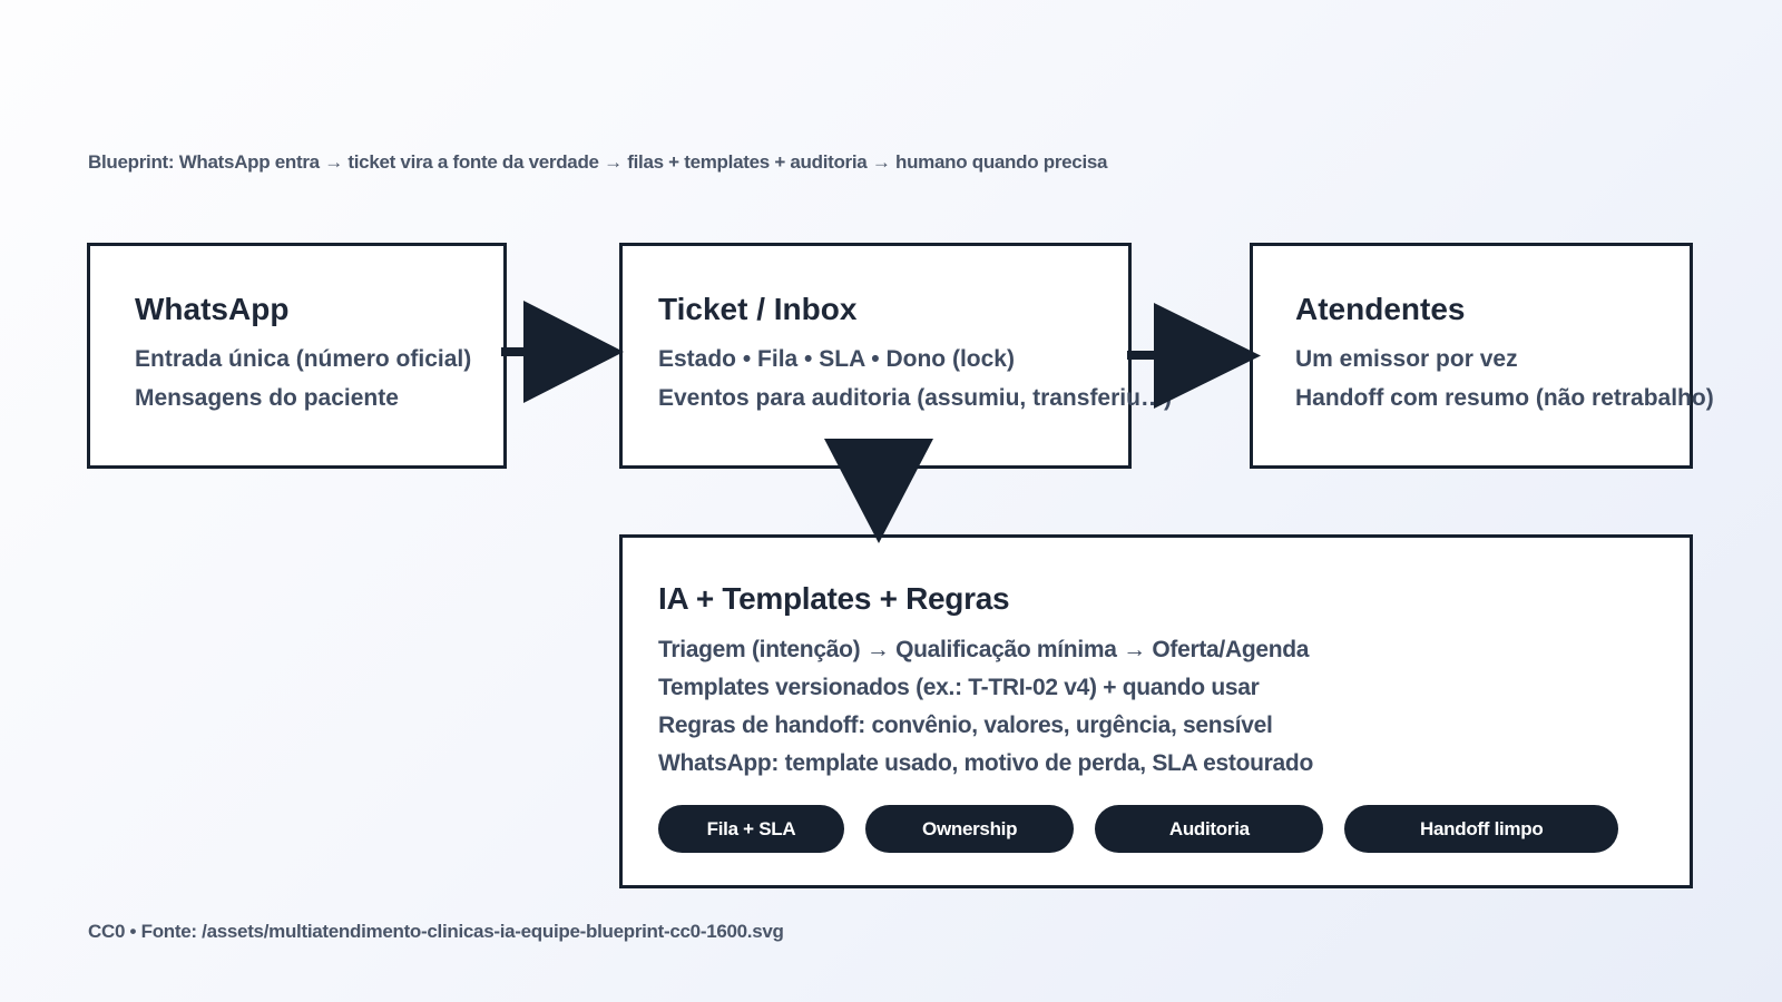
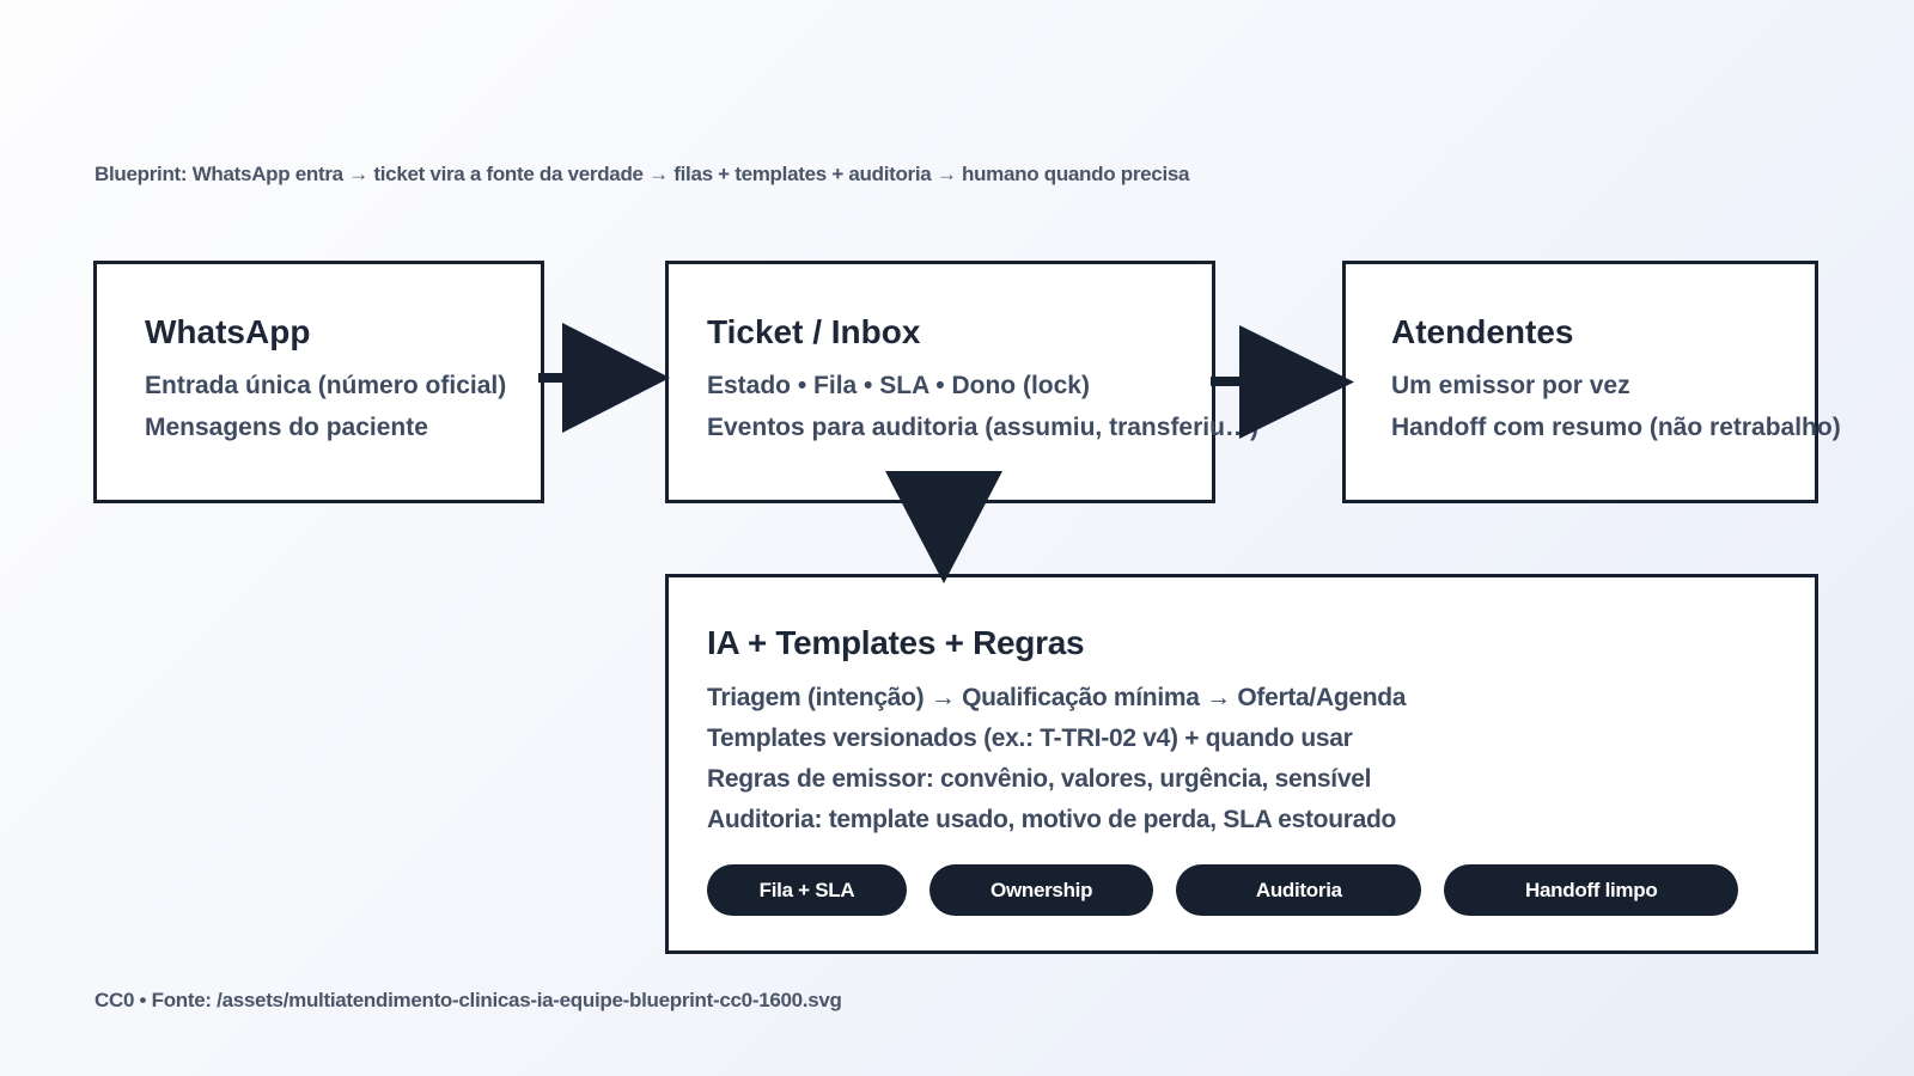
  Blueprint: WhatsApp entra → ticket vira a fonte da verdade → filas + templates + auditoria → humano quando precisa
  WhatsApp
  Entrada única (número oficial)
  Mensagens do paciente
  Ticket / Inbox
  Estado • Fila • SLA • Dono (lock)
  Eventos para auditoria (assumiu, transferi
  Atendentes
  Um emissor por vez
  Handoff com resumo (não retrabalho)
  IA + Templates + Regras
  Triagem (intenção) → Qualificação mínima → Oferta/Agenda
  Templates versionados (ex.: T-TRI-02 v4) + quando usar
- Regras de handoff: convênio, valores, urgência, sensível
+ Regras de emissor: convênio, valores, urgência, sensível
- WhatsApp: template usado, motivo de perda, SLA estourado
+ Auditoria: template usado, motivo de perda, SLA estourado
  Fila + SLA
  Ownership
  Auditoria
  Handoff limpo
  CC0 • Fonte: /assets/multiatendimento-clinicas-ia-equipe-blueprint-cc0-1600.svg
